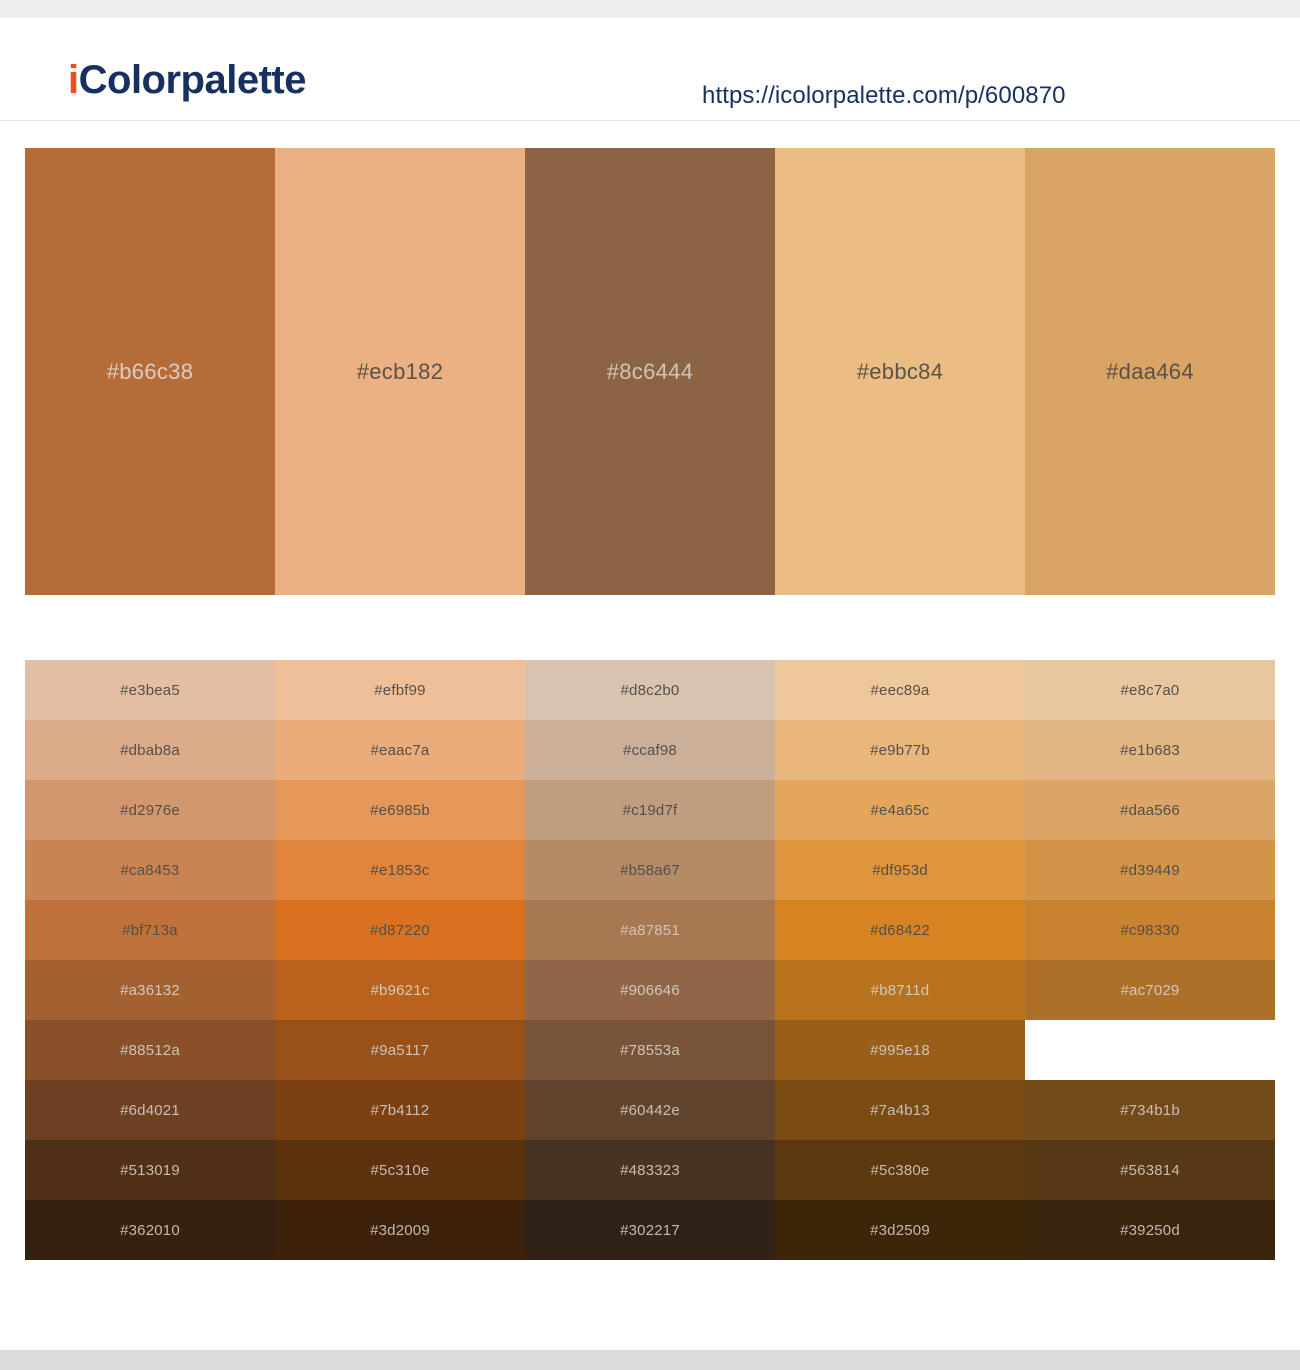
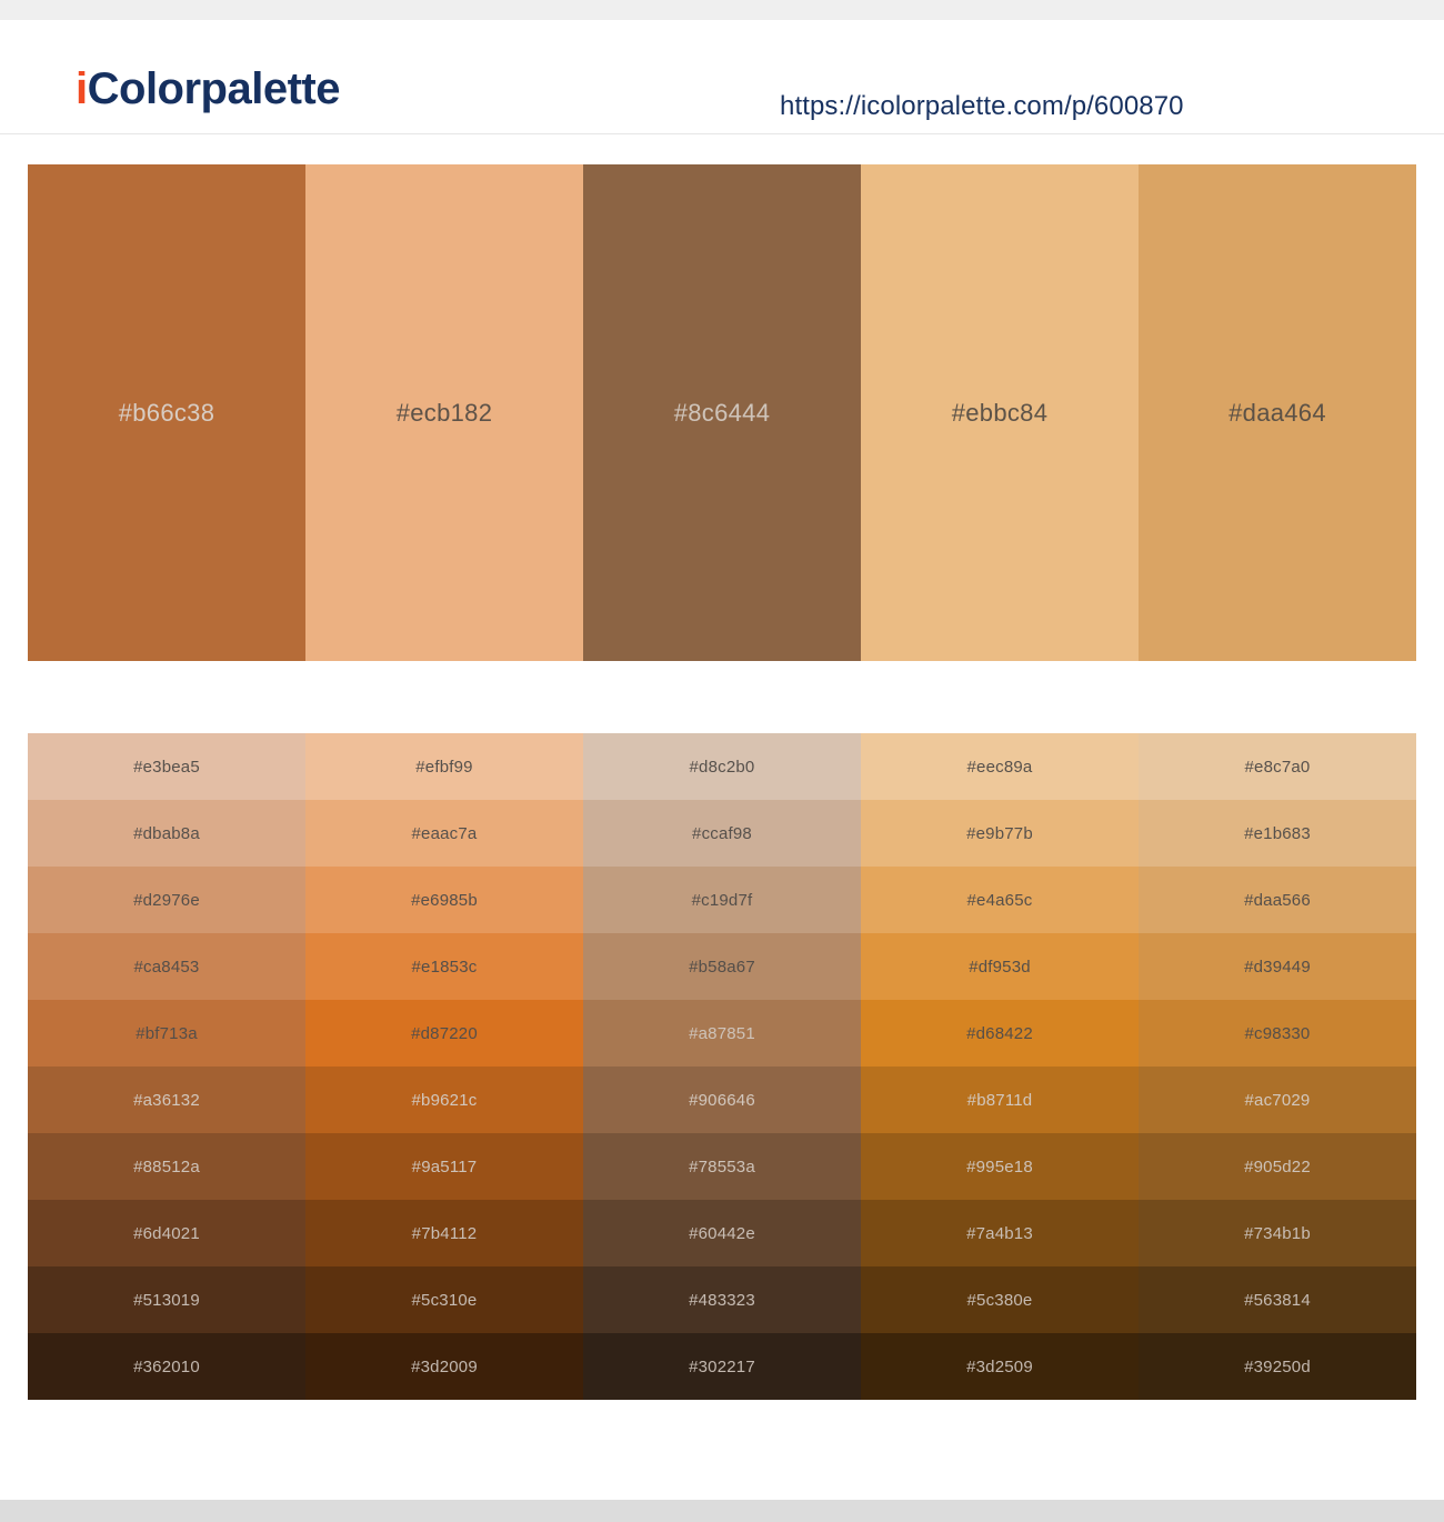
  iColorpalette
  https://icolorpalette.com/p/600870
  #b66c38
  #ecb182
  #8c6444
  #ebbc84
  #daa464
  #e3bea5
  #efbf99
  #d8c2b0
  #eec89a
  #e8c7a0
  #dbab8a
  #eaac7a
  #ccaf98
  #e9b77b
  #e1b683
  #d2976e
  #e6985b
  #c19d7f
  #e4a65c
  #daa566
  #ca8453
  #e1853c
  #b58a67
  #df953d
  #d39449
  #bf713a
  #d87220
  #a87851
  #d68422
  #c98330
  #a36132
  #b9621c
  #906646
  #b8711d
  #ac7029
  #88512a
  #9a5117
  #78553a
  #995e18
+ #905d22
  #6d4021
  #7b4112
  #60442e
  #7a4b13
  #734b1b
  #513019
  #5c310e
  #483323
  #5c380e
  #563814
  #362010
  #3d2009
  #302217
  #3d2509
  #39250d
